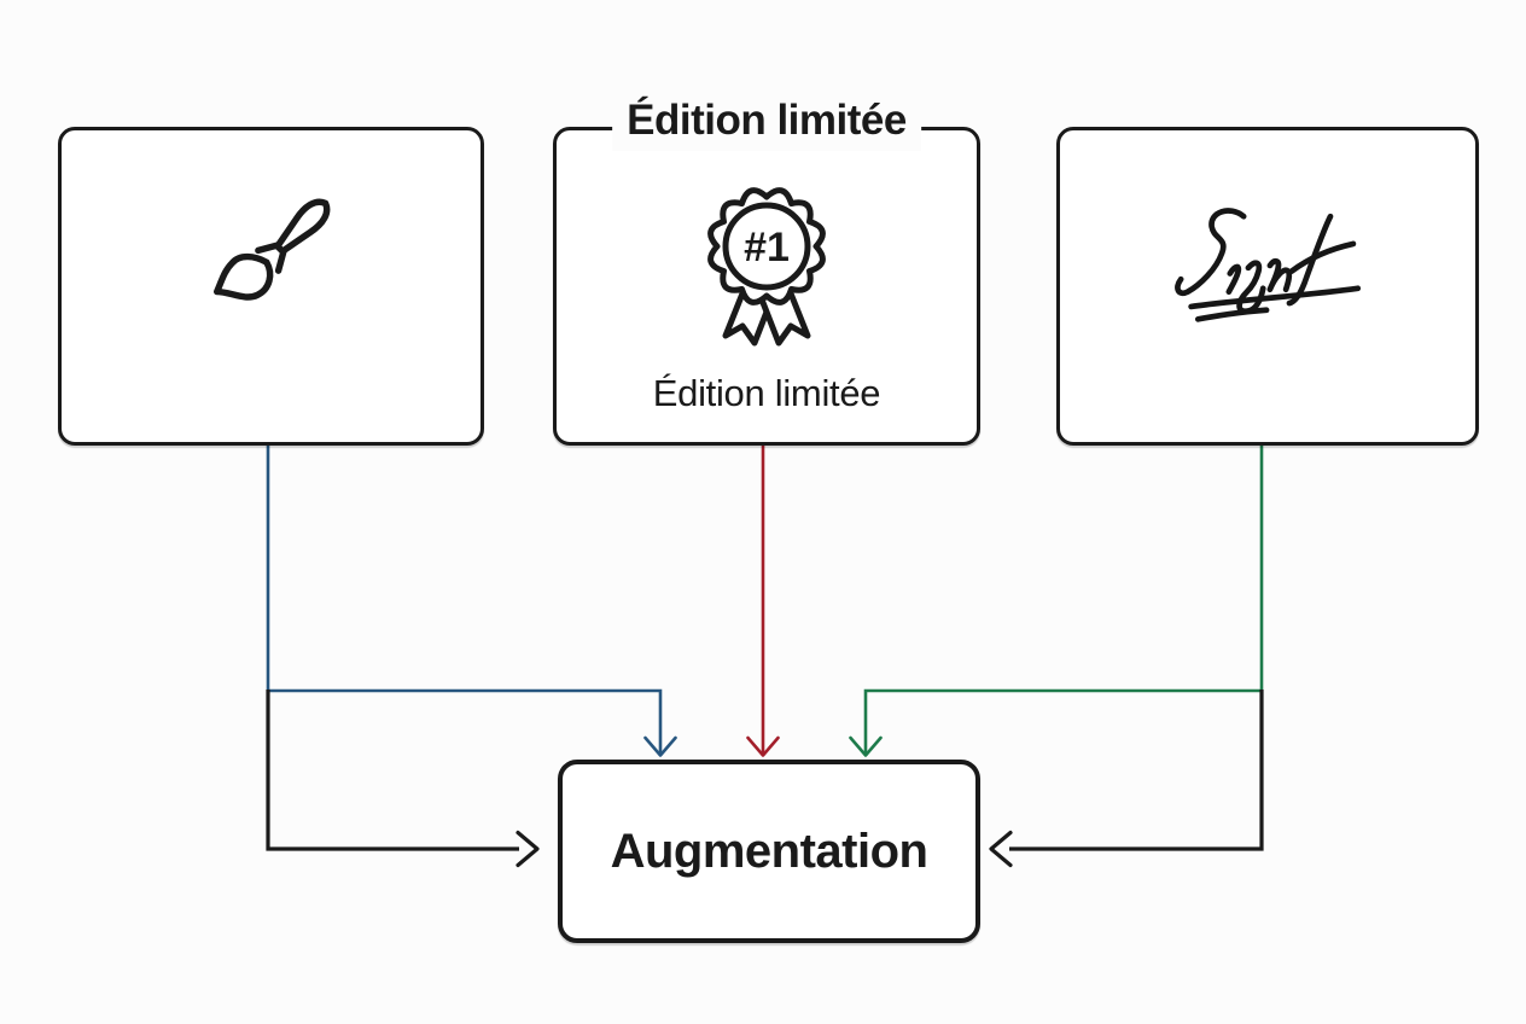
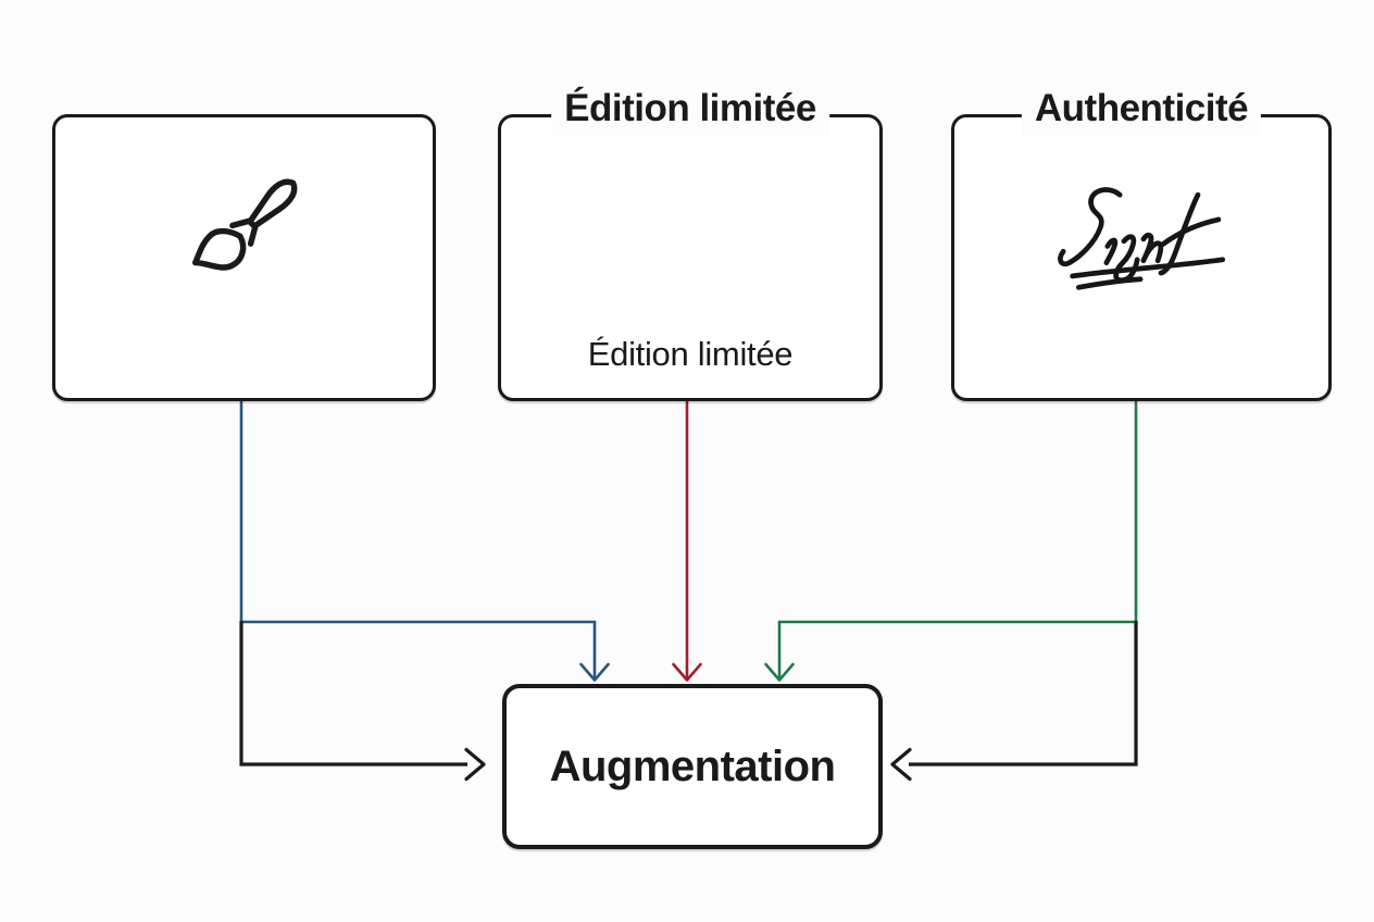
  Édition limitée
- #1
  Édition limitée
+ Authenticité
  Augmentation
